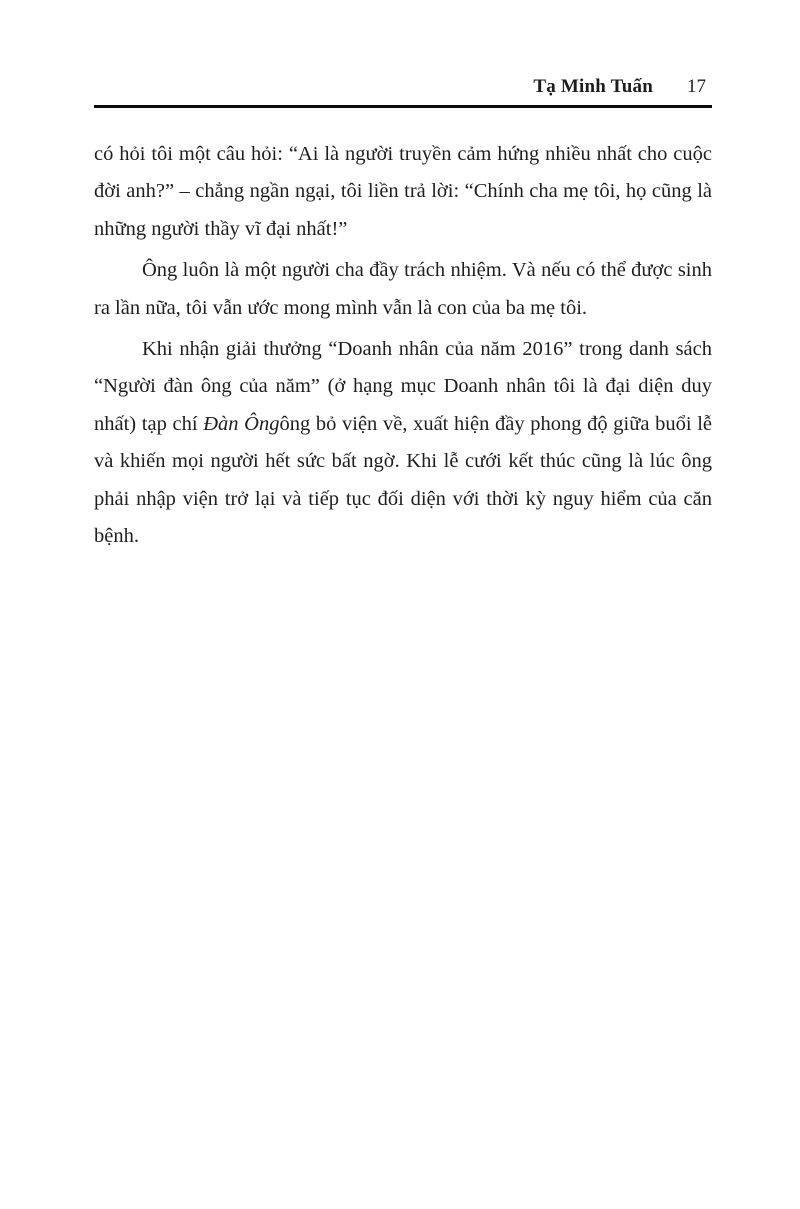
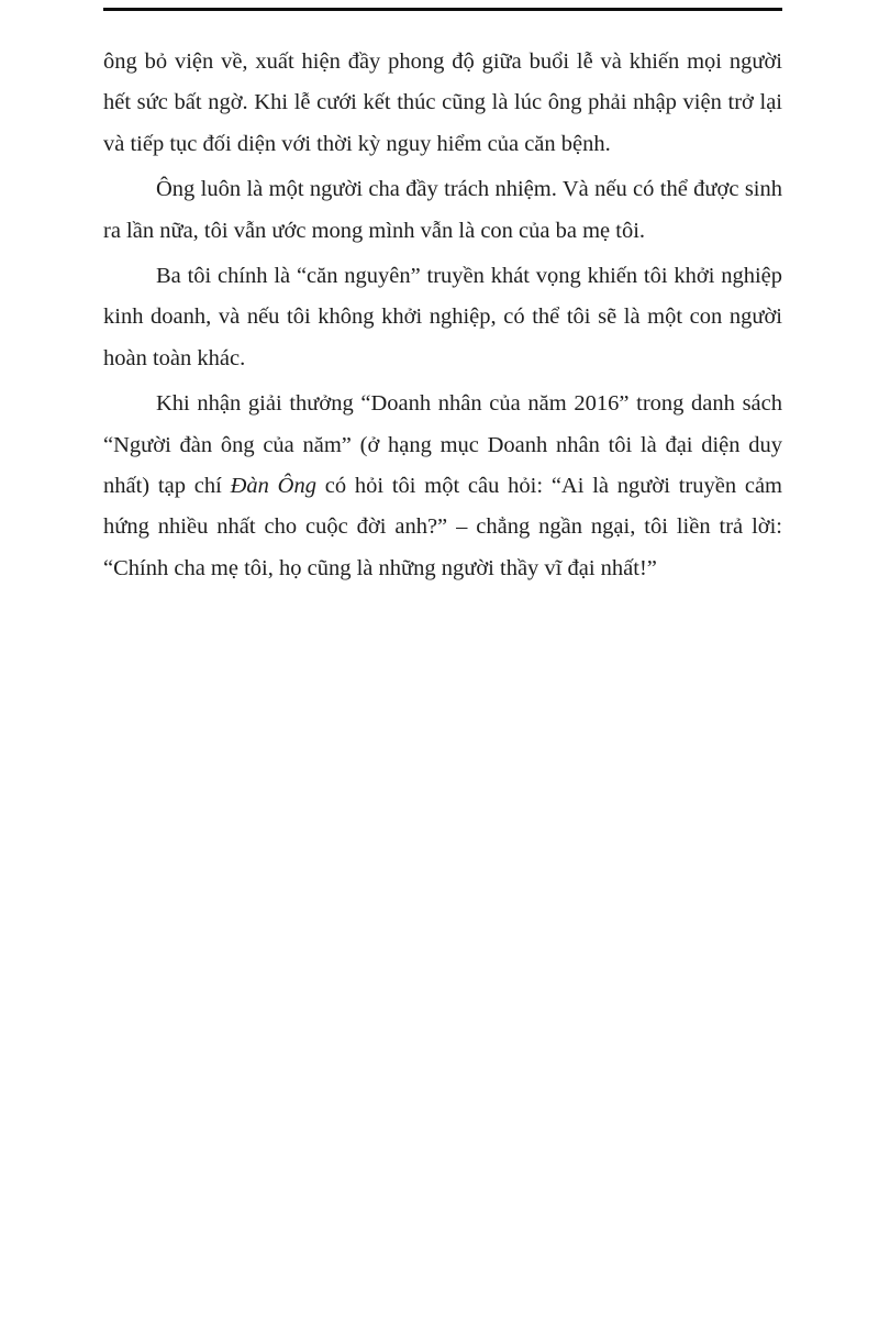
- Tạ Minh Tuấn
- 17
- có hỏi tôi một câu hỏi: “Ai là người truyền cảm hứng nhiều nhất cho cuộc đời anh?” – chẳng ngần ngại, tôi liền trả lời: “Chính cha mẹ tôi, họ cũng là những người thầy vĩ đại nhất!”
+ ông bỏ viện về, xuất hiện đầy phong độ giữa buổi lễ và khiến mọi người hết sức bất ngờ. Khi lễ cưới kết thúc cũng là lúc ông phải nhập viện trở lại và tiếp tục đối diện với thời kỳ nguy hiểm của căn bệnh.
  Ông luôn là một người cha đầy trách nhiệm. Và nếu có thể được sinh ra lần nữa, tôi vẫn ước mong mình vẫn là con của ba mẹ tôi.
+ Ba tôi chính là “căn nguyên” truyền khát vọng khiến tôi khởi nghiệp kinh doanh, và nếu tôi không khởi nghiệp, có thể tôi sẽ là một con người hoàn toàn khác.
- Khi nhận giải thưởng “Doanh nhân của năm 2016” trong danh sách “Người đàn ông của năm” (ở hạng mục Doanh nhân tôi là đại diện duy nhất) tạp chí Đàn Ôngông bỏ viện về, xuất hiện đầy phong độ giữa buổi lễ và khiến mọi người hết sức bất ngờ. Khi lễ cưới kết thúc cũng là lúc ông phải nhập viện trở lại và tiếp tục đối diện với thời kỳ nguy hiểm của căn bệnh.
+ Khi nhận giải thưởng “Doanh nhân của năm 2016” trong danh sách “Người đàn ông của năm” (ở hạng mục Doanh nhân tôi là đại diện duy nhất) tạp chí Đàn Ông có hỏi tôi một câu hỏi: “Ai là người truyền cảm hứng nhiều nhất cho cuộc đời anh?” – chẳng ngần ngại, tôi liền trả lời: “Chính cha mẹ tôi, họ cũng là những người thầy vĩ đại nhất!”
